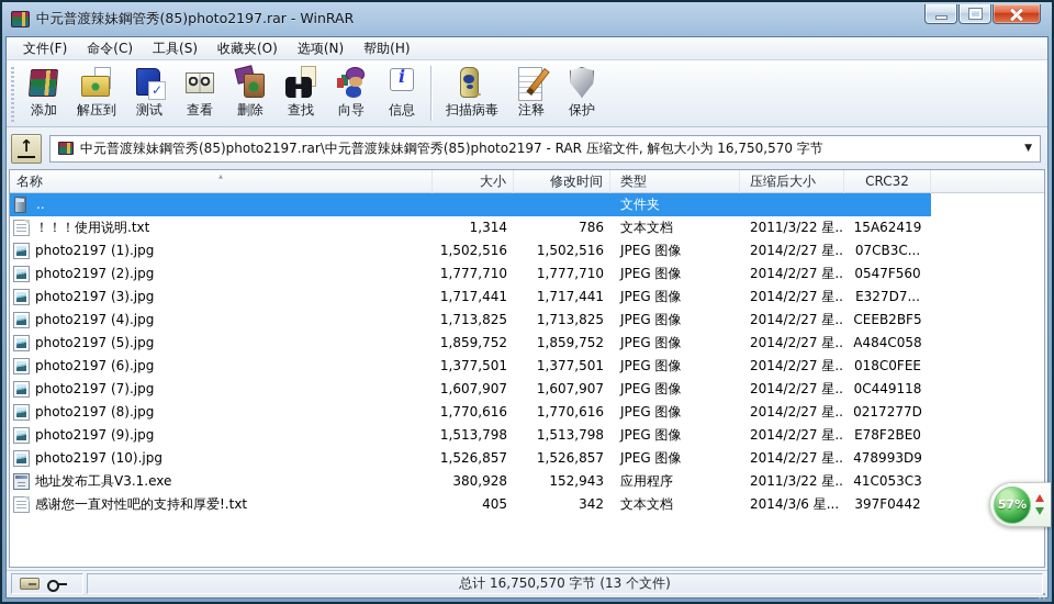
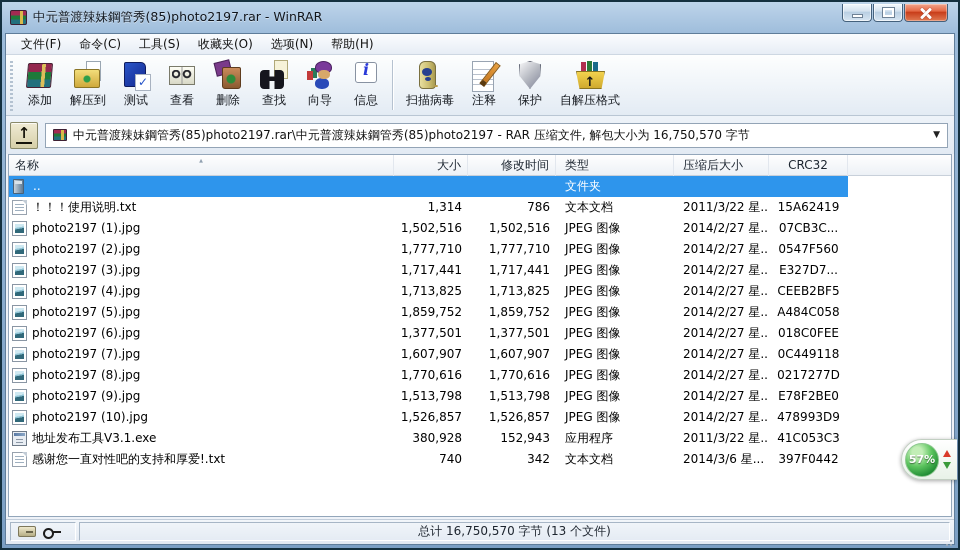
  中元普渡辣妹鋼管秀(85)photo2197.rar - WinRAR
  文件(F)
  命令(C)
  工具(S)
  收藏夹(O)
  选项(N)
  帮助(H)
  添加
  解压到
  测试
  查看
  删除
  查找
  向导
  信息
  扫描病毒
  注释
  保护
+ 自解压格式
  ↑
  中元普渡辣妹鋼管秀(85)photo2197.rar\中元普渡辣妹鋼管秀(85)photo2197 - RAR 压缩文件, 解包大小为 16,750,570 字节
  ▼
  名称
  大小
  修改时间
  类型
  压缩后大小
  CRC32
  ..
  文件夹
  ！！！使用说明.txt
  1,314
  786
  文本文档
  2011/3/22 星..
  15A62419
  photo2197 (1).jpg
  1,502,516
  1,502,516
  JPEG 图像
  2014/2/27 星..
  07CB3C...
  photo2197 (2).jpg
  1,777,710
  1,777,710
  JPEG 图像
  2014/2/27 星..
  0547F560
  photo2197 (3).jpg
  1,717,441
  1,717,441
  JPEG 图像
  2014/2/27 星..
  E327D7...
  photo2197 (4).jpg
  1,713,825
  1,713,825
  JPEG 图像
  2014/2/27 星..
  CEEB2BF5
  photo2197 (5).jpg
  1,859,752
  1,859,752
  JPEG 图像
  2014/2/27 星..
  A484C058
  photo2197 (6).jpg
  1,377,501
  1,377,501
  JPEG 图像
  2014/2/27 星..
  018C0FEE
  photo2197 (7).jpg
  1,607,907
  1,607,907
  JPEG 图像
  2014/2/27 星..
  0C449118
  photo2197 (8).jpg
  1,770,616
  1,770,616
  JPEG 图像
  2014/2/27 星..
  0217277D
  photo2197 (9).jpg
  1,513,798
  1,513,798
  JPEG 图像
  2014/2/27 星..
  E78F2BE0
  photo2197 (10).jpg
  1,526,857
  1,526,857
  JPEG 图像
  2014/2/27 星..
  478993D9
  地址发布工具V3.1.exe
  380,928
  152,943
  应用程序
  2011/3/22 星..
  41C053C3
  感谢您一直对性吧的支持和厚爱!.txt
- 405
+ 740
  342
  文本文档
  2014/3/6 星...
  397F0442
  总计 16,750,570 字节 (13 个文件)
  57%
